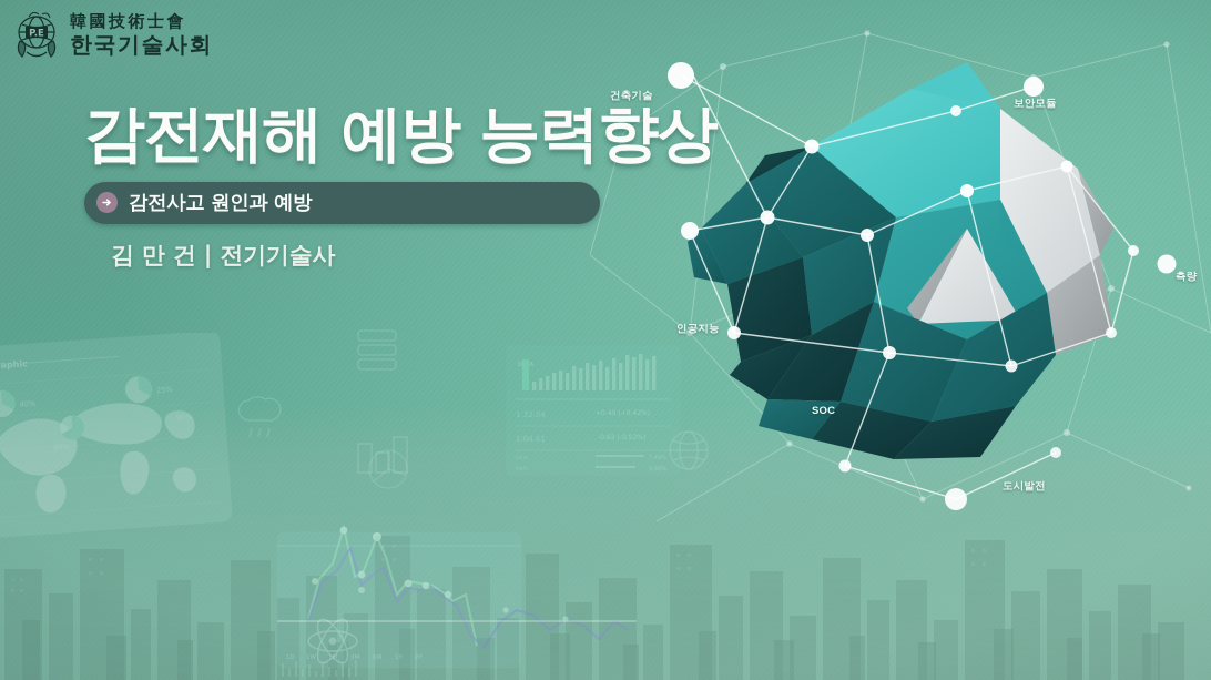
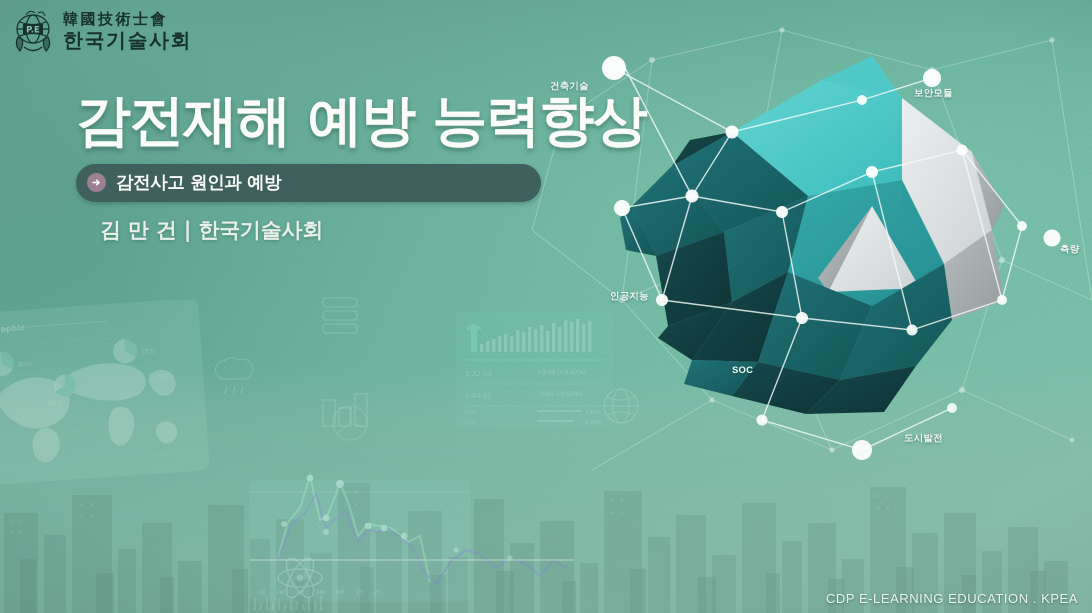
  P.E
  韓國技術士會
  한국기술사회
  감전재해 예방 능력향상
  감전사고 원인과 예방
- 김 만 건 | 전기기술사
+ 김 만 건 | 한국기술사회
+ CDP E-LEARNING EDUCATION . KPEA
